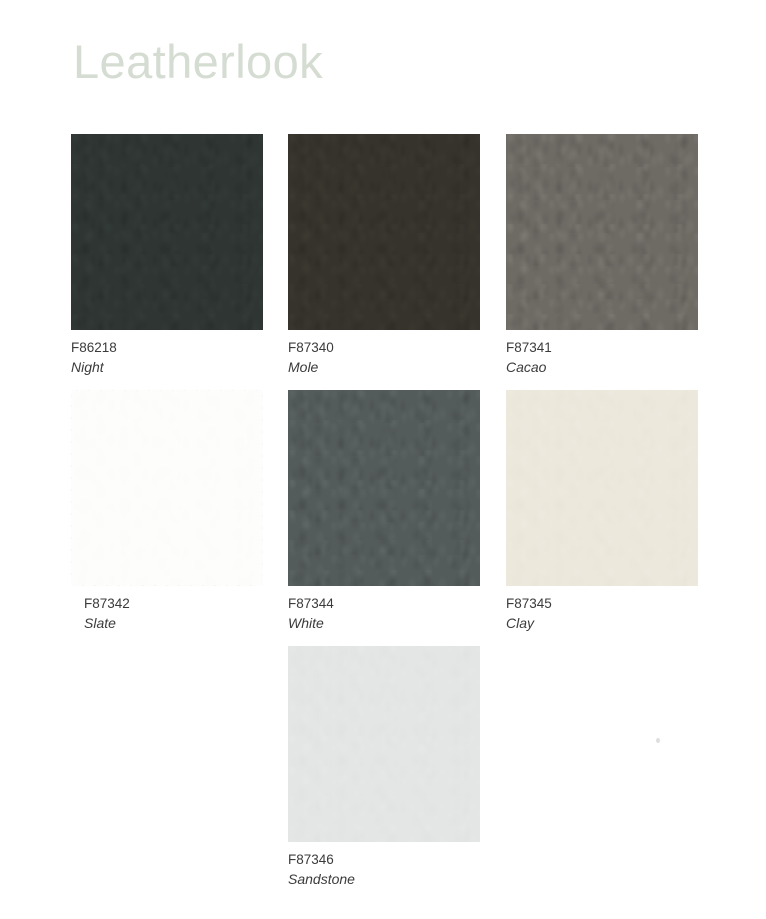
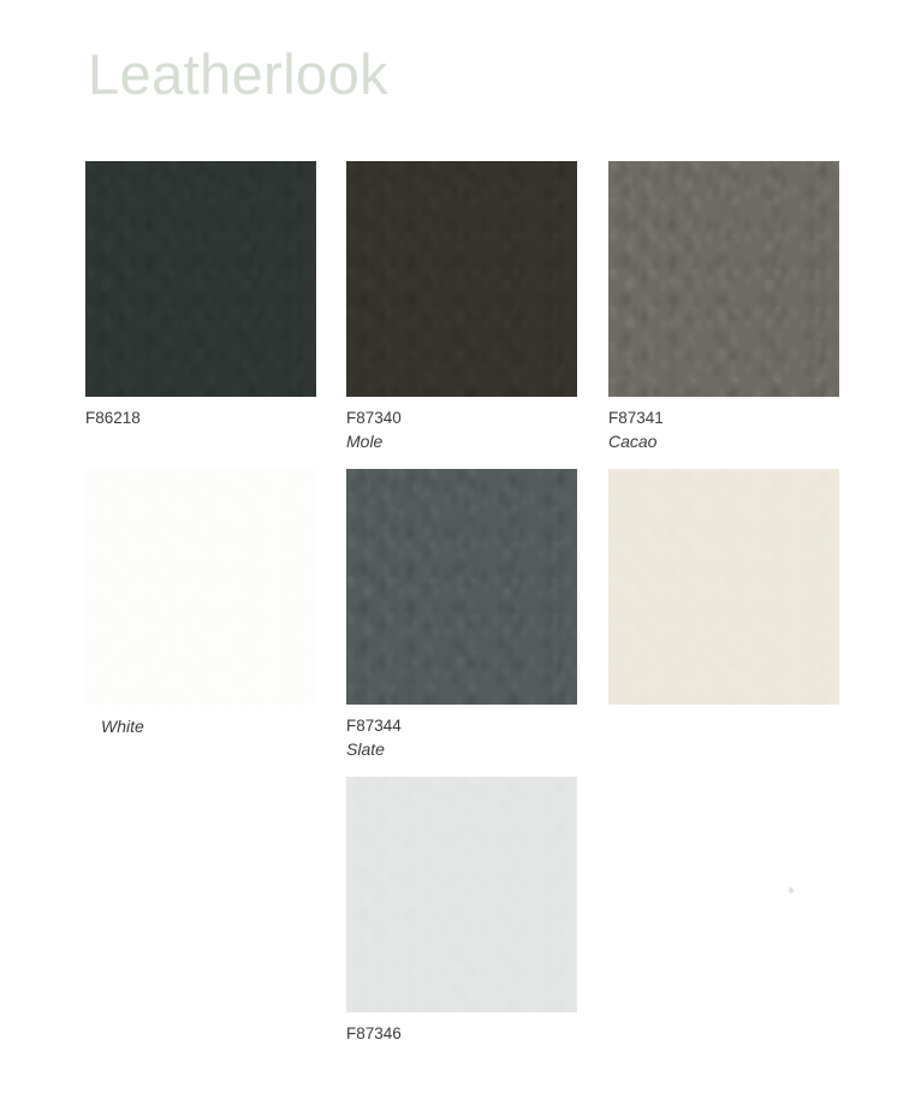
  Leatherlook
  F86218
- Night
  F87340
  Mole
  F87341
  Cacao
- F87342
- Slate
+ White
  F87344
- White
+ Slate
- F87345
- Clay
  F87346
- Sandstone
